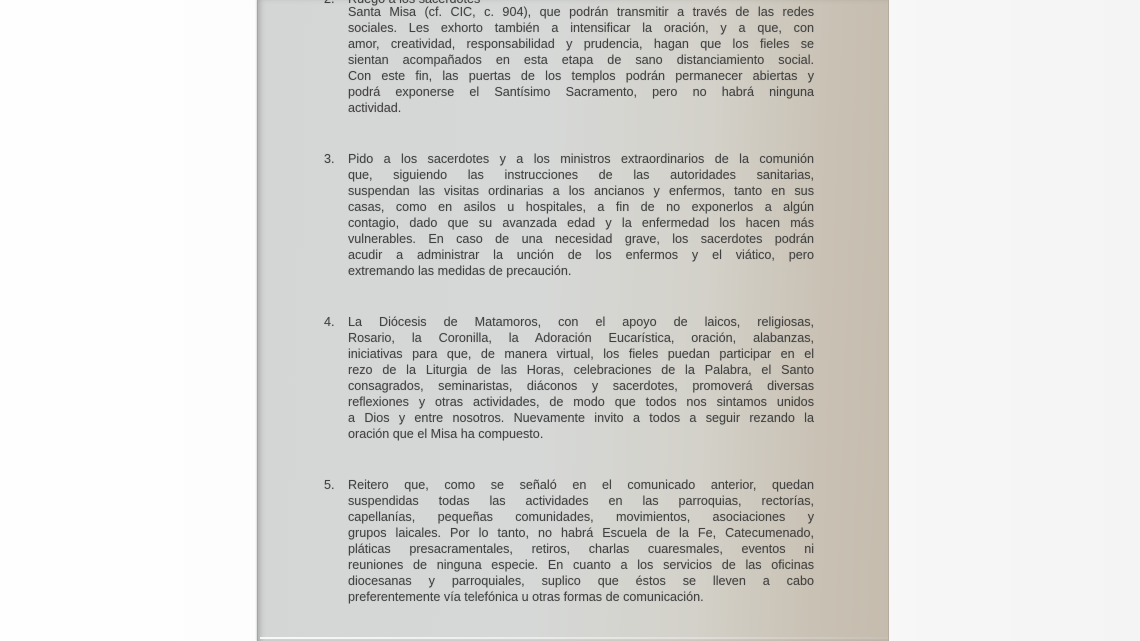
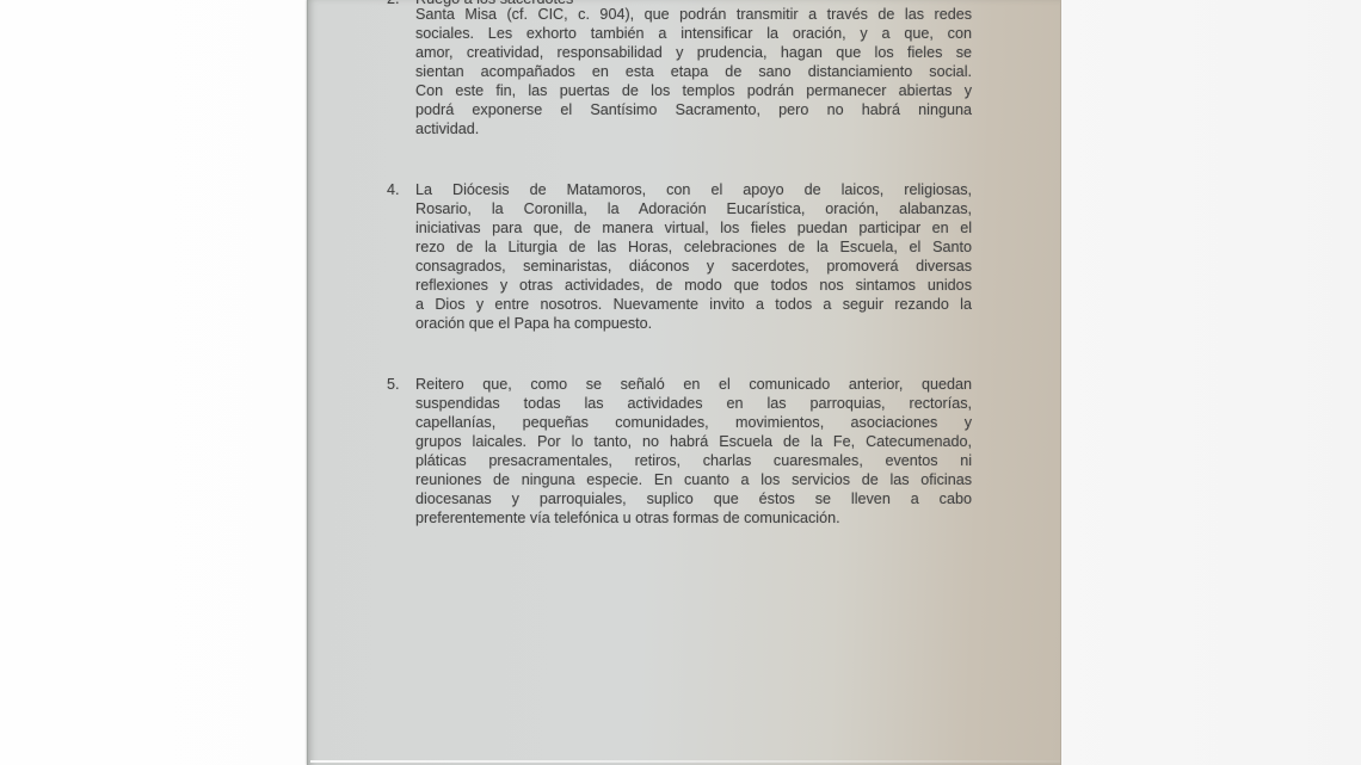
  Santa Misa (cf. CIC, c. 904), que podrán transmitir a través de las redes
  sociales. Les exhorto también a intensificar la oración, y a que, con
  amor, creatividad, responsabilidad y prudencia, hagan que los fieles se
  sientan acompañados en esta etapa de sano distanciamiento social.
  Con este fin, las puertas de los templos podrán permanecer abiertas y
  podrá exponerse el Santísimo Sacramento, pero no habrá ninguna
  actividad.
- 3.
- Pido a los sacerdotes y a los ministros extraordinarios de la comunión
- que, siguiendo las instrucciones de las autoridades sanitarias,
- suspendan las visitas ordinarias a los ancianos y enfermos, tanto en sus
- casas, como en asilos u hospitales, a fin de no exponerlos a algún
- contagio, dado que su avanzada edad y la enfermedad los hacen más
- vulnerables. En caso de una necesidad grave, los sacerdotes podrán
- acudir a administrar la unción de los enfermos y el viático, pero
- extremando las medidas de precaución.
  4.
  La Diócesis de Matamoros, con el apoyo de laicos, religiosas,
  Rosario, la Coronilla, la Adoración Eucarística, oración, alabanzas,
  iniciativas para que, de manera virtual, los fieles puedan participar en el
- rezo de la Liturgia de las Horas, celebraciones de la Palabra, el Santo
+ rezo de la Liturgia de las Horas, celebraciones de la Escuela, el Santo
  consagrados, seminaristas, diáconos y sacerdotes, promoverá diversas
  reflexiones y otras actividades, de modo que todos nos sintamos unidos
  a Dios y entre nosotros. Nuevamente invito a todos a seguir rezando la
- oración que el Misa ha compuesto.
+ oración que el Papa ha compuesto.
  5.
  Reitero que, como se señaló en el comunicado anterior, quedan
  suspendidas todas las actividades en las parroquias, rectorías,
  capellanías, pequeñas comunidades, movimientos, asociaciones y
  grupos laicales. Por lo tanto, no habrá Escuela de la Fe, Catecumenado,
  pláticas presacramentales, retiros, charlas cuaresmales, eventos ni
  reuniones de ninguna especie. En cuanto a los servicios de las oficinas
  diocesanas y parroquiales, suplico que éstos se lleven a cabo
  preferentemente vía telefónica u otras formas de comunicación.
